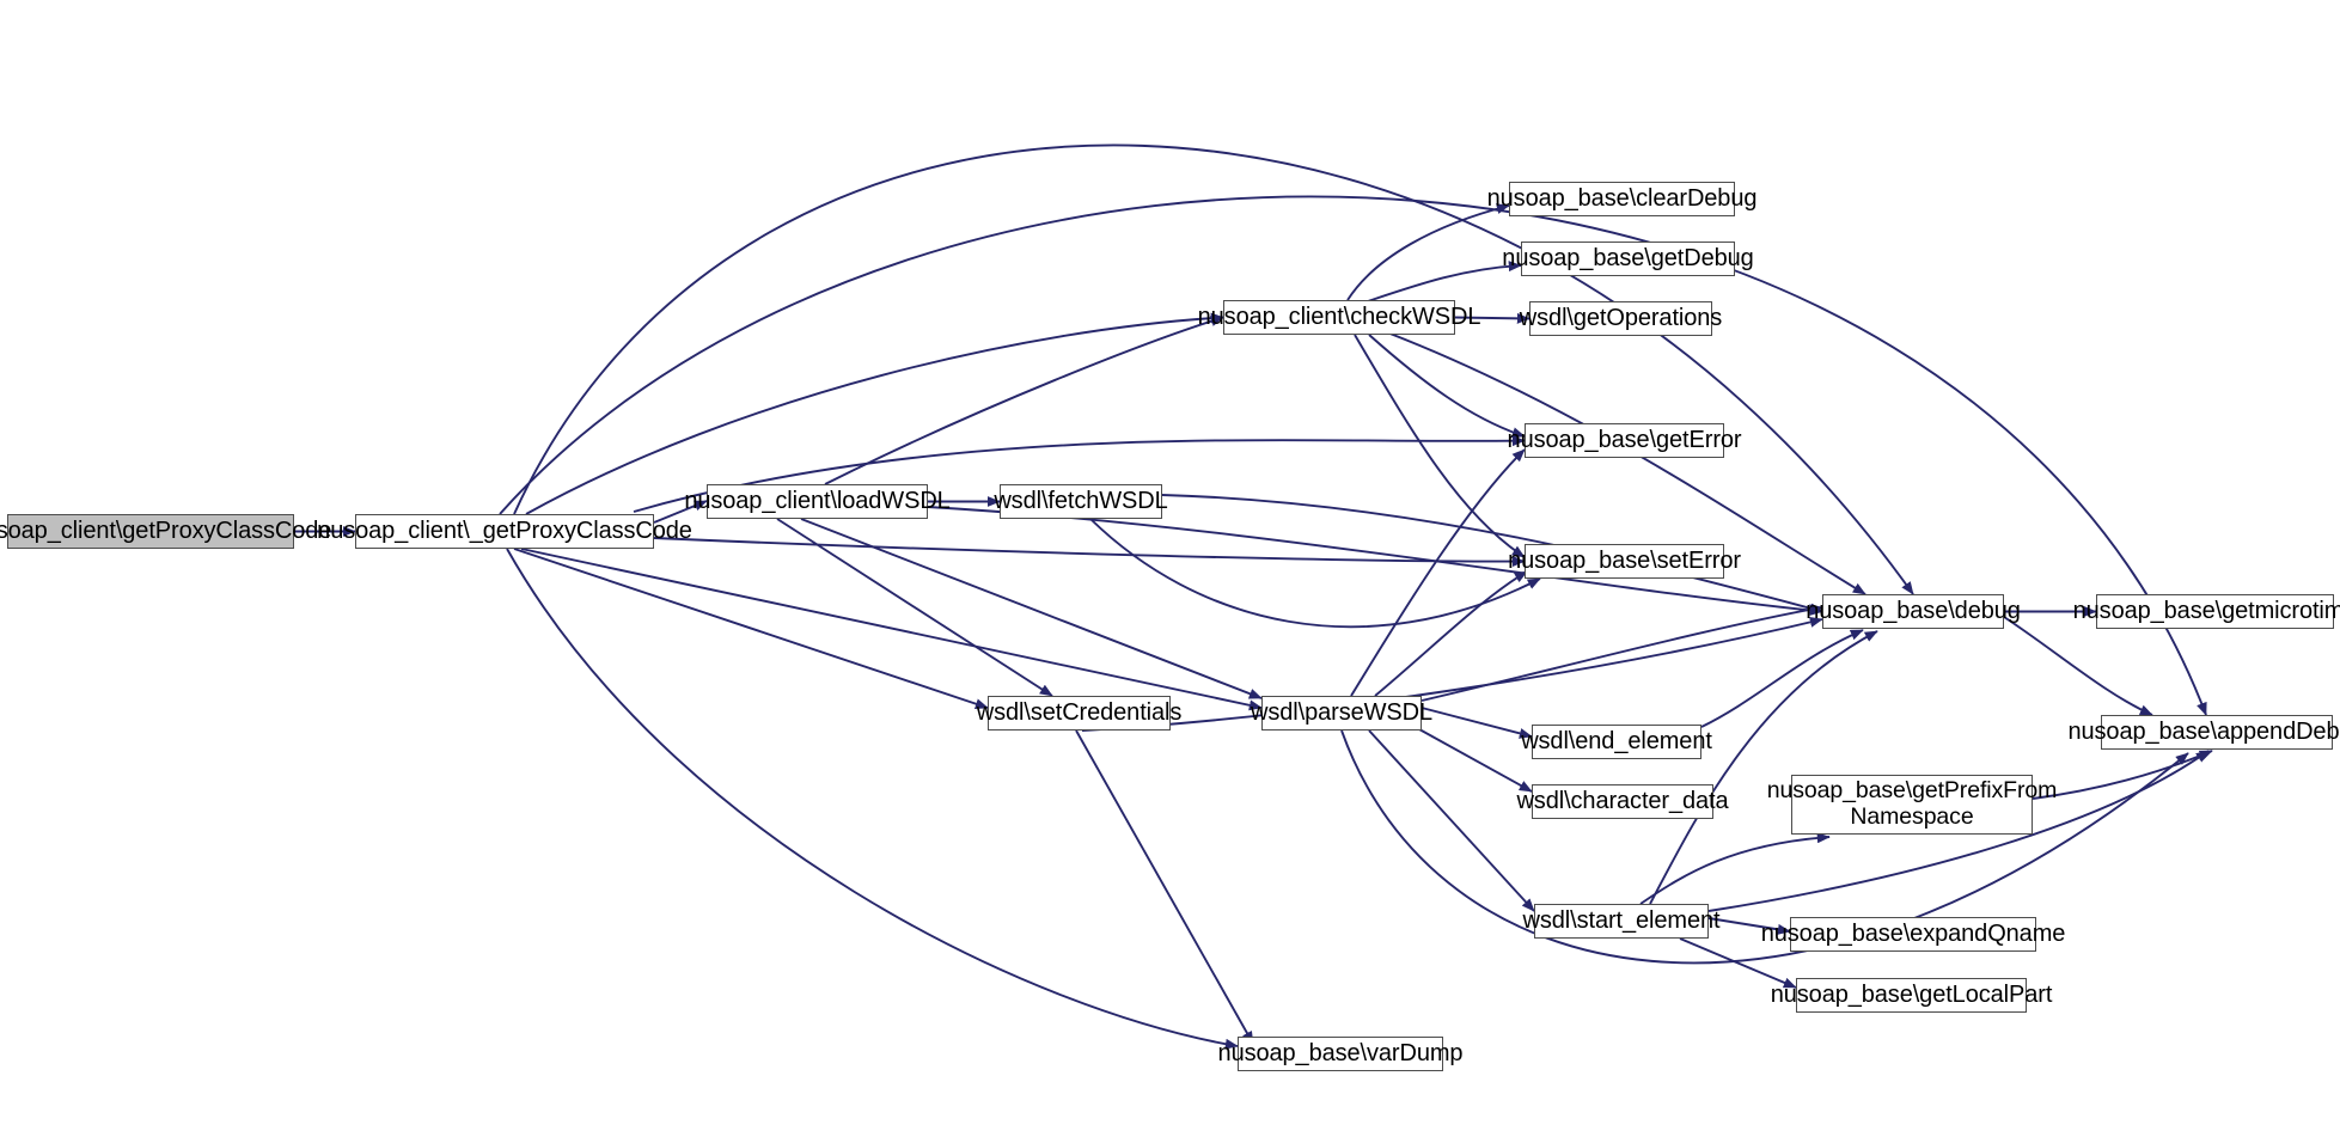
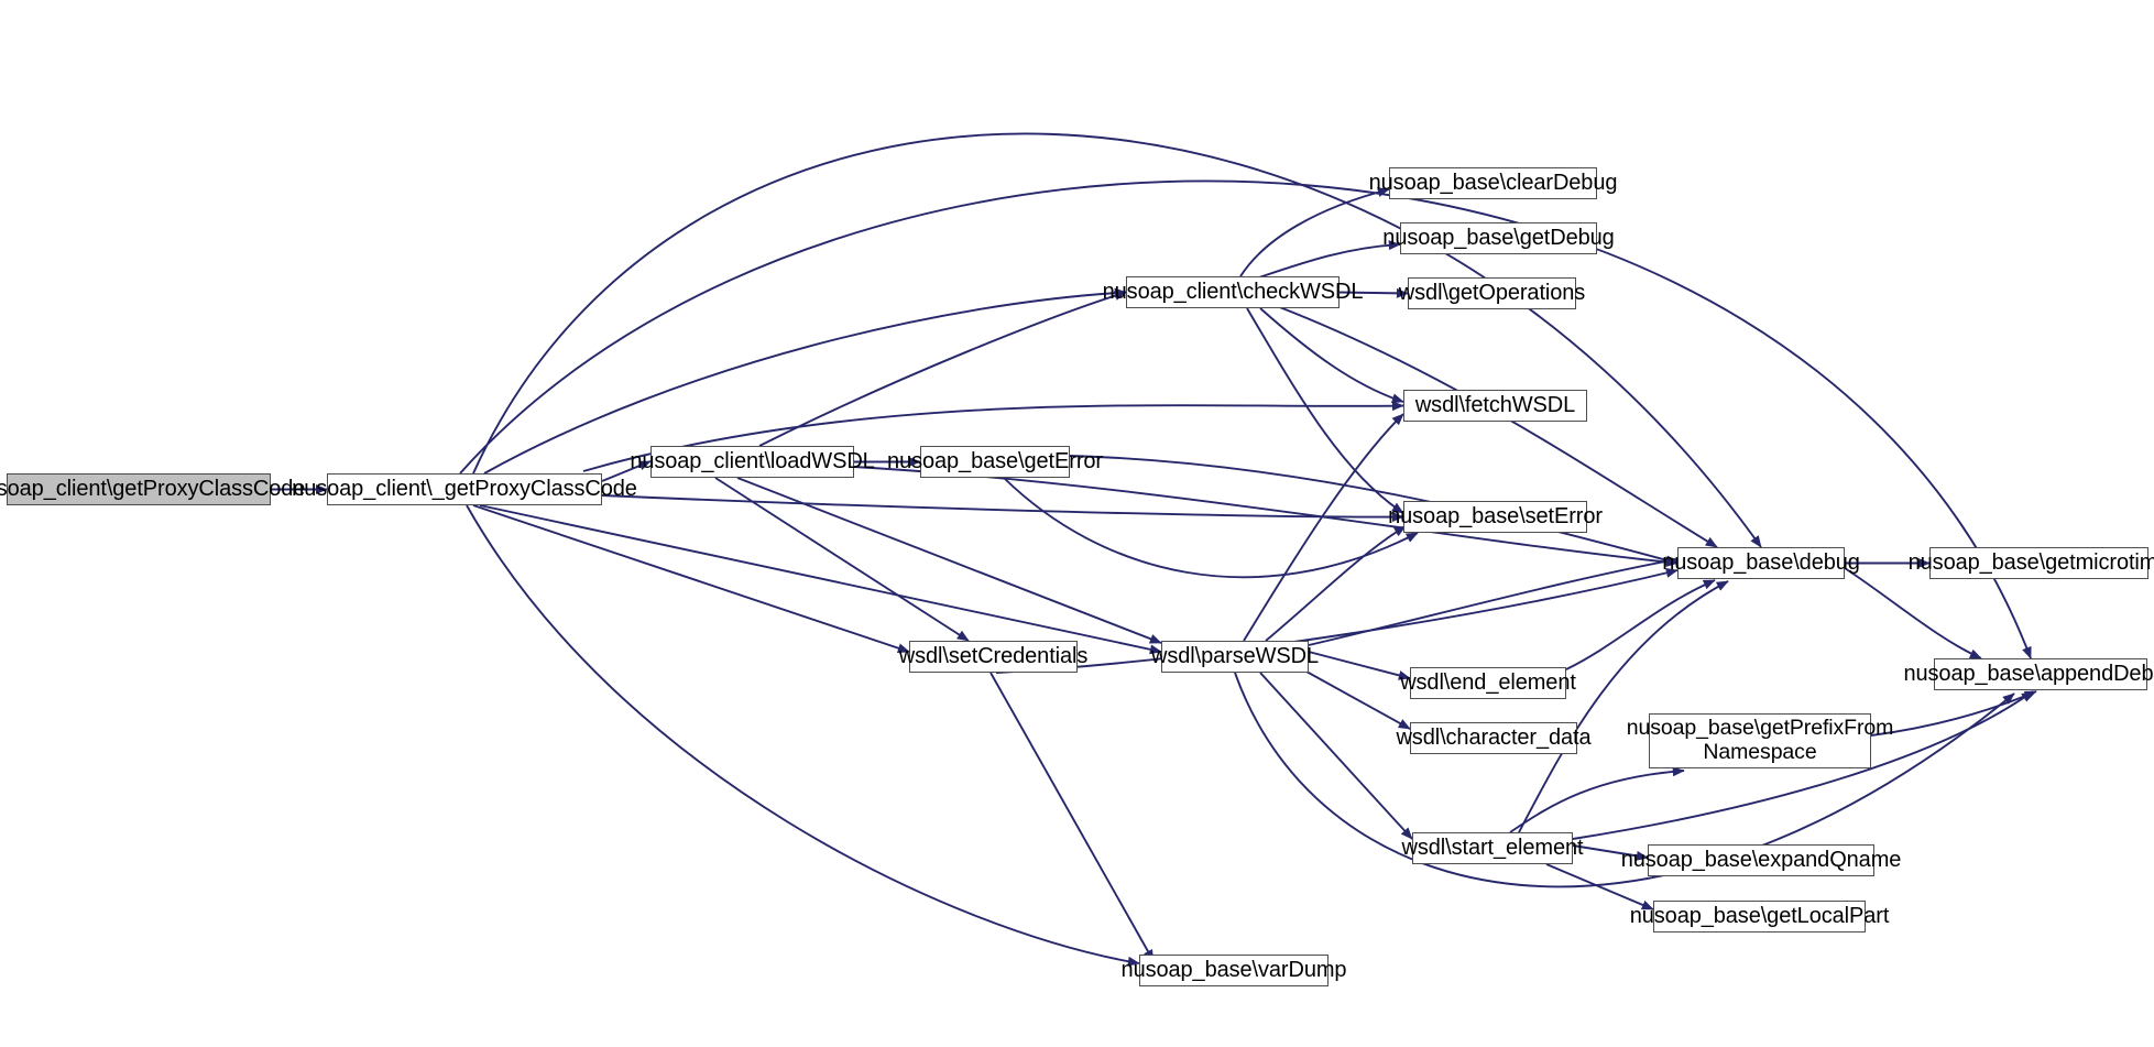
  soap_client\getProxyClassCode
  nusoap_client\_getProxyClassCode
  nusoap_client\loadWSDL
- wsdl\fetchWSDL
+ nusoap_base\getError
  nusoap_client\checkWSDL
  nusoap_base\clearDebug
  nusoap_base\getDebug
  wsdl\getOperations
- nusoap_base\getError
+ wsdl\fetchWSDL
  nusoap_base\setError
  nusoap_base\debug
  nusoap_base\getmicrotim
  nusoap_base\appendDeb
  wsdl\setCredentials
  wsdl\parseWSDL
  wsdl\end_element
  wsdl\character_data
  nusoap_base\getPrefixFrom
  Namespace
  wsdl\start_element
  nusoap_base\expandQname
  nusoap_base\getLocalPart
  nusoap_base\varDump
